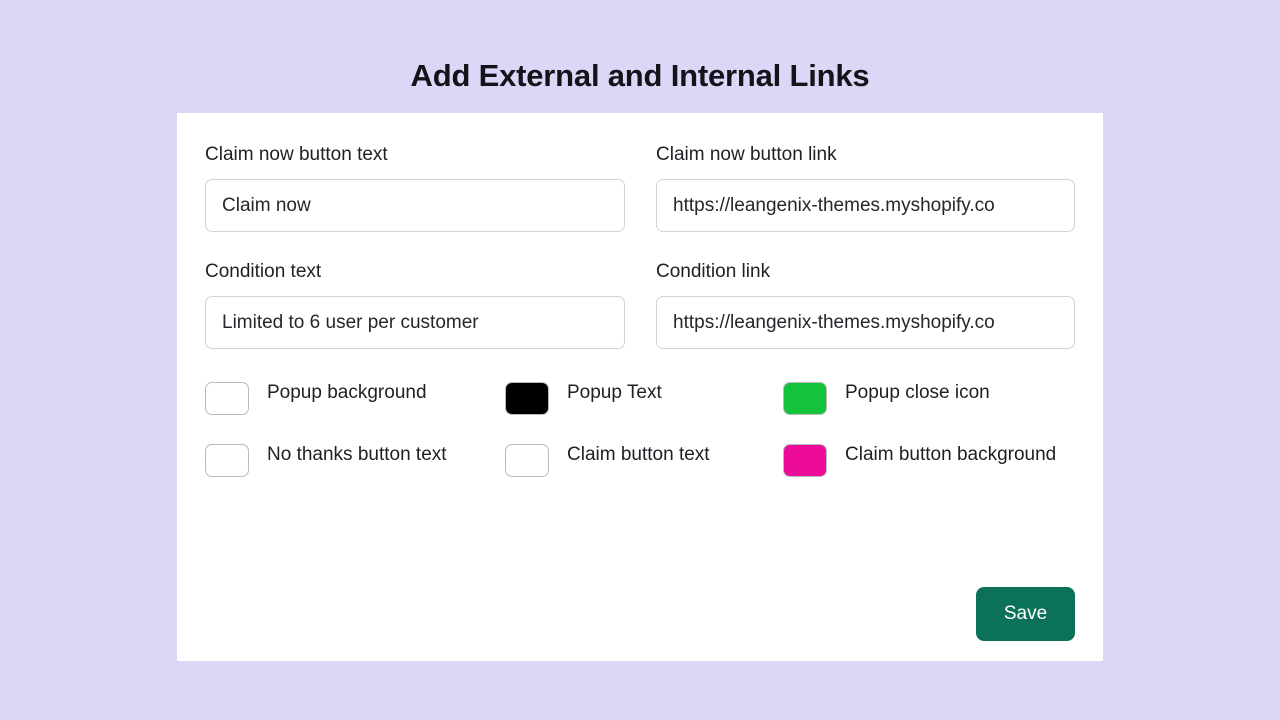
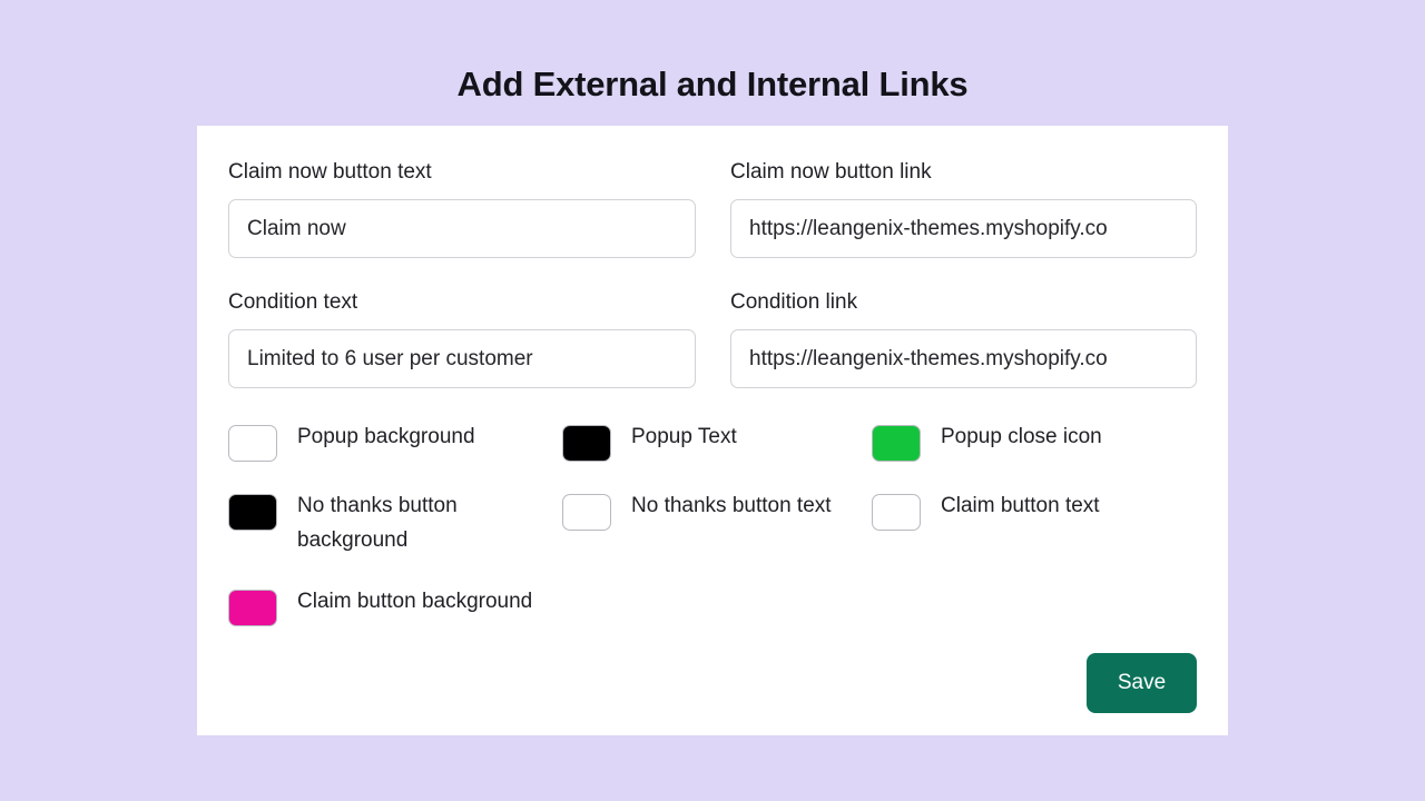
  Add External and Internal Links
  Claim now button text
  Claim now
  Claim now button link
  https://leangenix-themes.myshopify.co
  Condition text
  Limited to 6 user per customer
  Condition link
  https://leangenix-themes.myshopify.co
  Popup background
  Popup Text
  Popup close icon
+ No thanks button background
  No thanks button text
  Claim button text
  Claim button background
  Save
